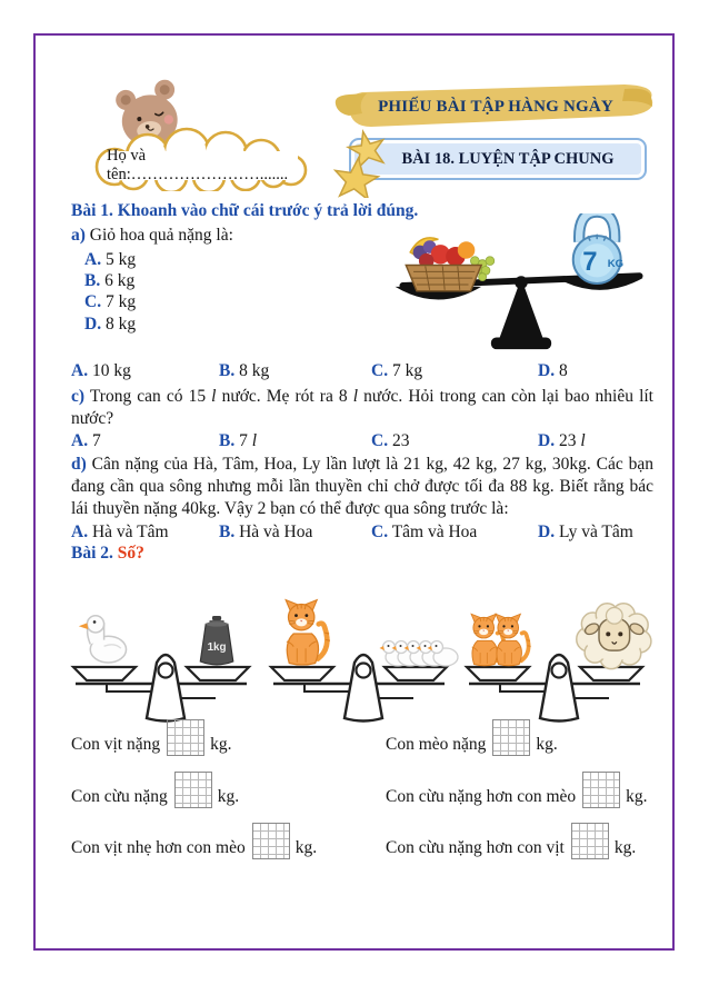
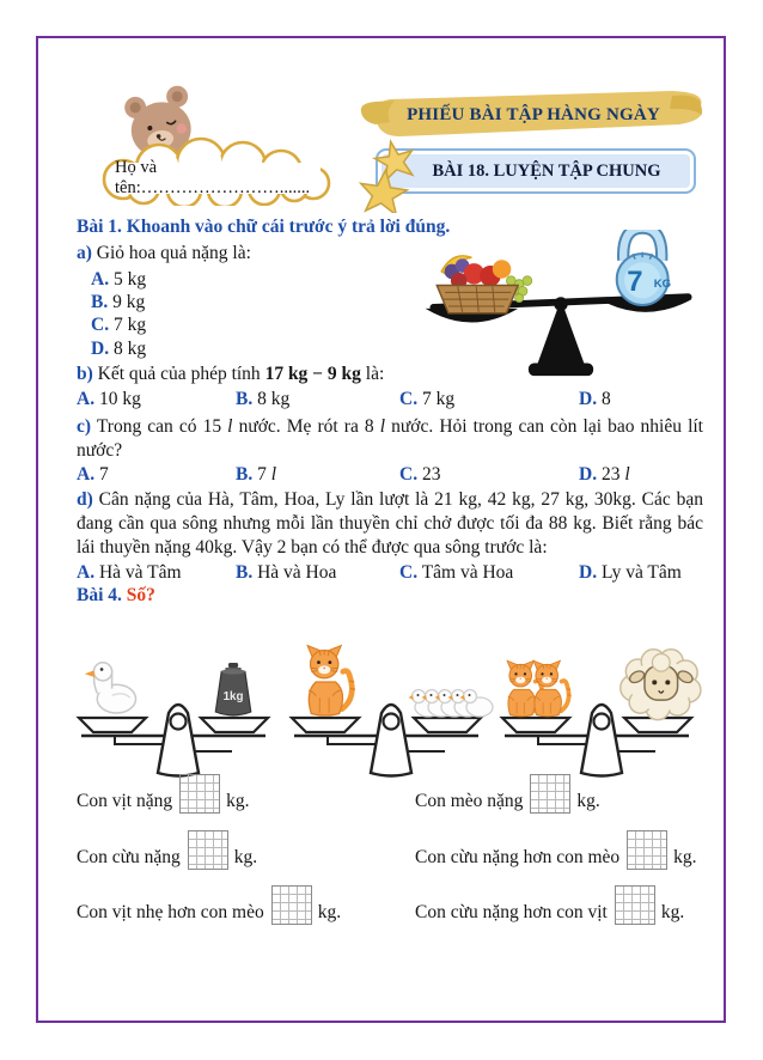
  Họ và tên:…………………….......
  PHIẾU BÀI TẬP HÀNG NGÀY
  BÀI 18. LUYỆN TẬP CHUNG
  Bài 1. Khoanh vào chữ cái trước ý trả lời đúng.
  a) Giỏ hoa quả nặng là:
  A. 5 kg
- B. 6 kg
+ B. 9 kg
  C. 7 kg
  D. 8 kg
  7
  KG
+ b) Kết quả của phép tính 17 kg − 9 kg là:
  A. 10 kg
  B. 8 kg
  C. 7 kg
  D. 8
  c) Trong can có 15 l nước. Mẹ rót ra 8 l nước. Hỏi trong can còn lại bao nhiêu lít nước?
  A. 7
  B. 7 l
  C. 23
  D. 23 l
  d) Cân nặng của Hà, Tâm, Hoa, Ly lần lượt là 21 kg, 42 kg, 27 kg, 30kg. Các bạn đang cần qua sông nhưng mỗi lần thuyền chỉ chở được tối đa 88 kg. Biết rằng bác lái thuyền nặng 40kg. Vậy 2 bạn có thể được qua sông trước là:
  A. Hà và Tâm
  B. Hà và Hoa
  C. Tâm và Hoa
  D. Ly và Tâm
- Bài 2. Số?
+ Bài 4. Số?
  Con vịt nặng
  kg.
  Con mèo nặng
  kg.
  Con cừu nặng
  kg.
  Con cừu nặng hơn con mèo
  kg.
  Con vịt nhẹ hơn con mèo
  kg.
  Con cừu nặng hơn con vịt
  kg.
